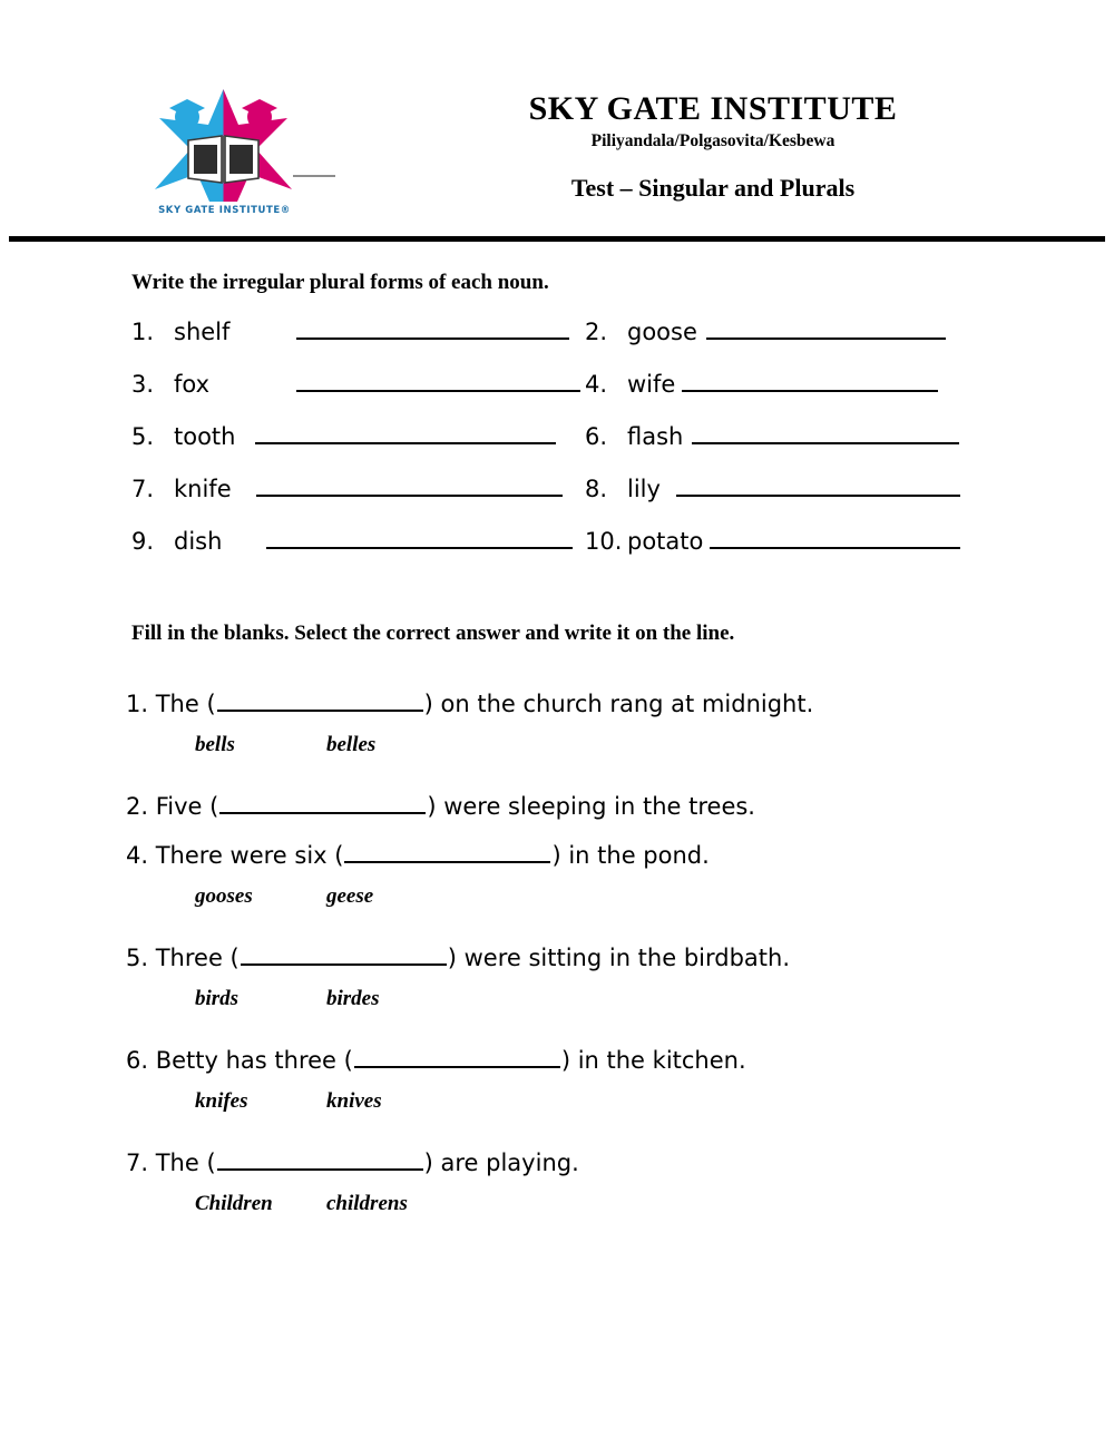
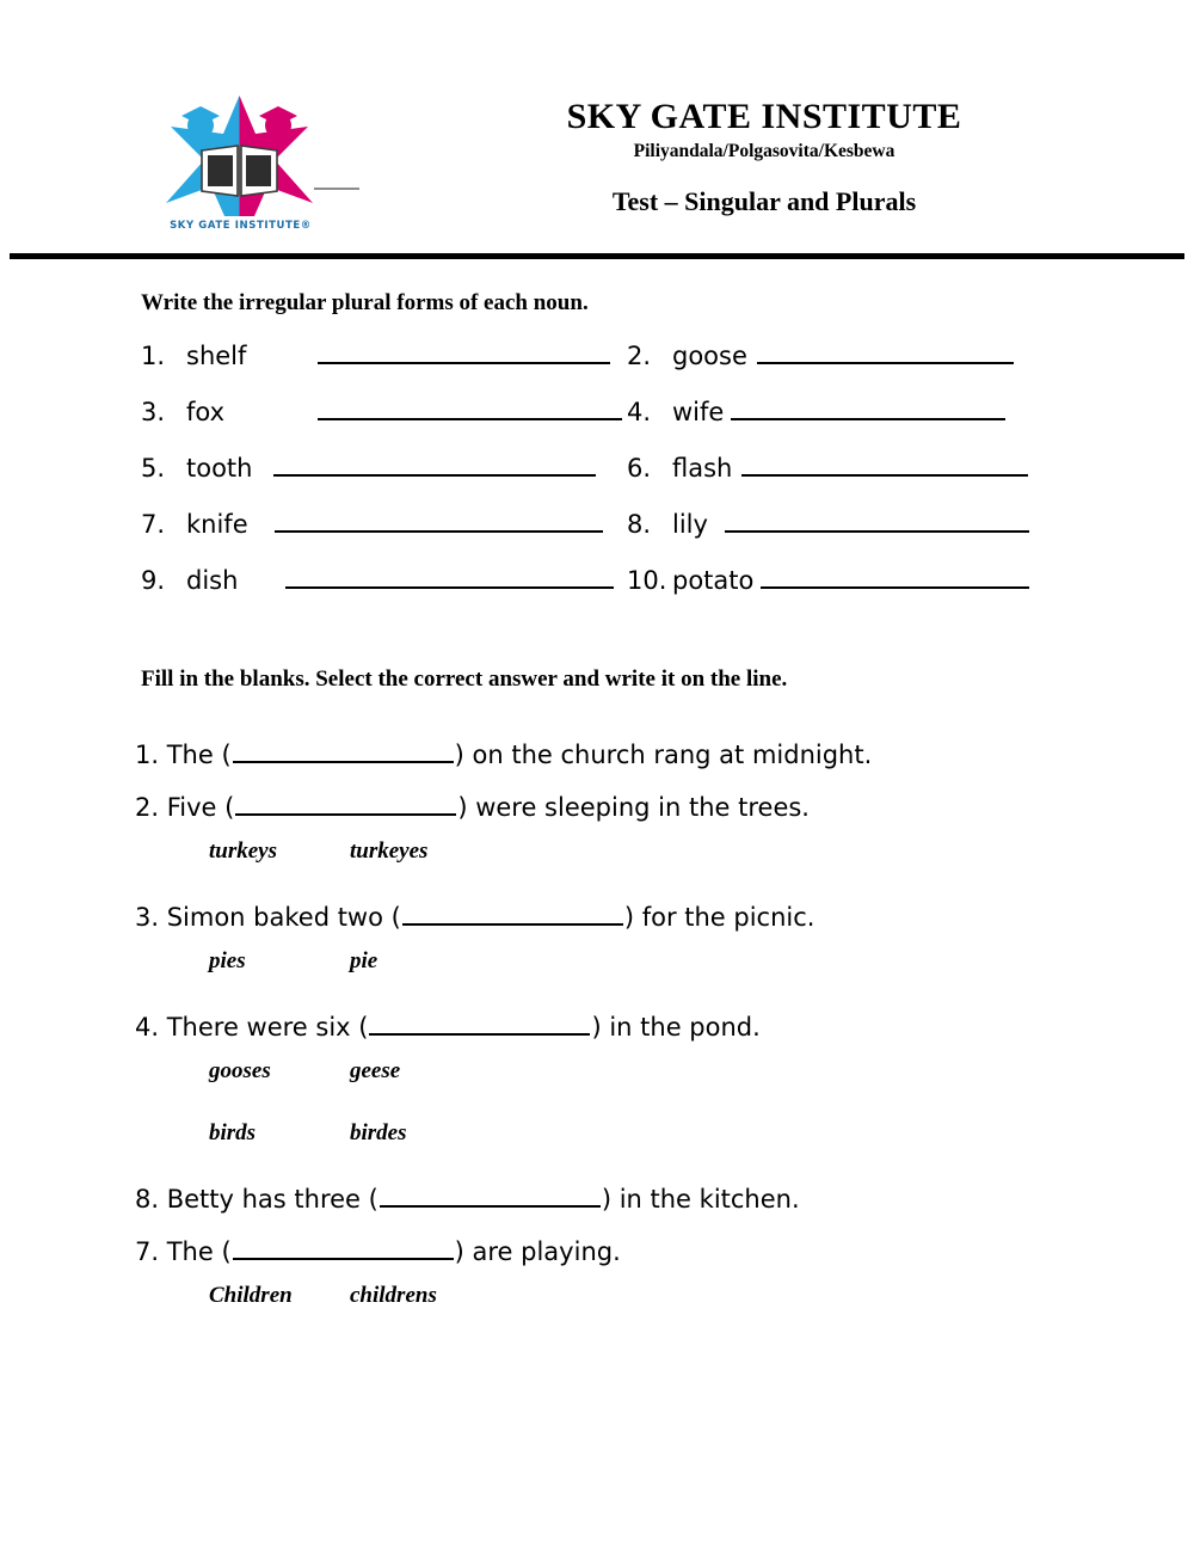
  SKY GATE INSTITUTE®
  SKY GATE INSTITUTE
  Piliyandala/Polgasovita/Kesbewa
  Test – Singular and Plurals
  Write the irregular plural forms of each noun.
  1.
  shelf
  2.
  goose
  3.
  fox
  4.
  wife
  5.
  tooth
  6.
  flash
  7.
  knife
  8.
  lily
  9.
  dish
  10.
  potato
  Fill in the blanks. Select the correct answer and write it on the line.
  1. The (
  ) on the church rang at midnight.
- bells
- belles
  2. Five (
  ) were sleeping in the trees.
+ turkeys
+ turkeyes
+ 3. Simon baked two (
+ ) for the picnic.
+ pies
+ pie
  4. There were six (
  ) in the pond.
  gooses
  geese
- 5. Three (
- ) were sitting in the birdbath.
  birds
  birdes
- 6. Betty has three (
+ 8. Betty has three (
  ) in the kitchen.
- knifes
- knives
  7. The (
  ) are playing.
  Children
  childrens
